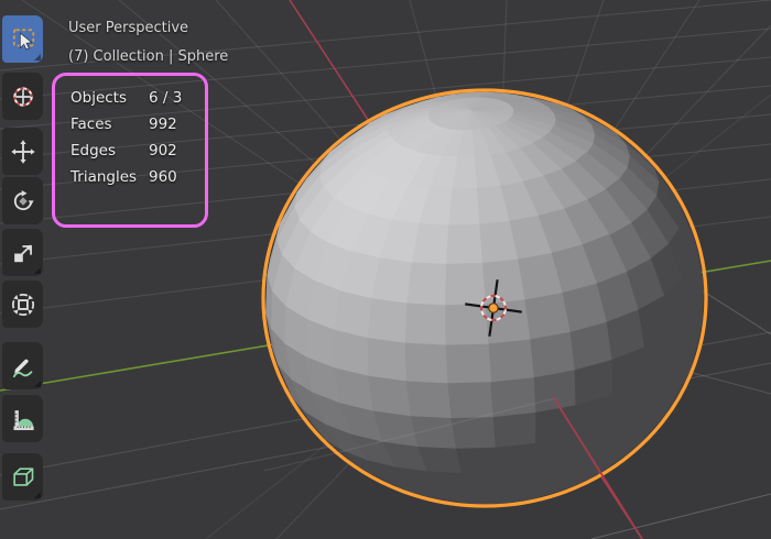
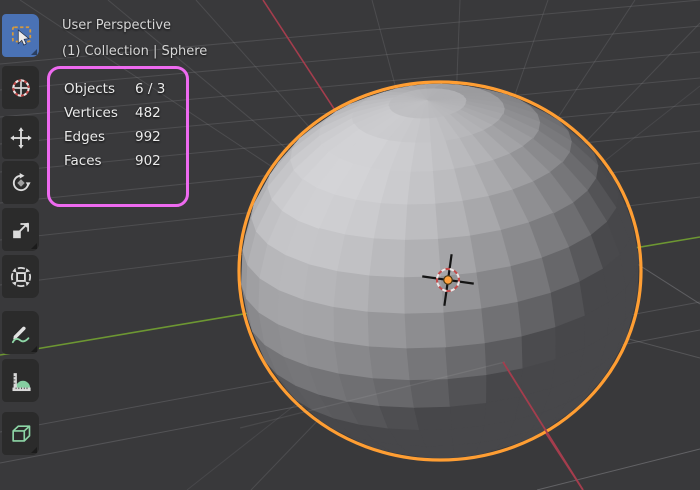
  User Perspective
- (7) Collection | Sphere
+ (1) Collection | Sphere
  Objects
  6 / 3
+ Vertices
+ 482
- Faces
+ Edges
  992
- Edges
+ Faces
  902
- Triangles
- 960
